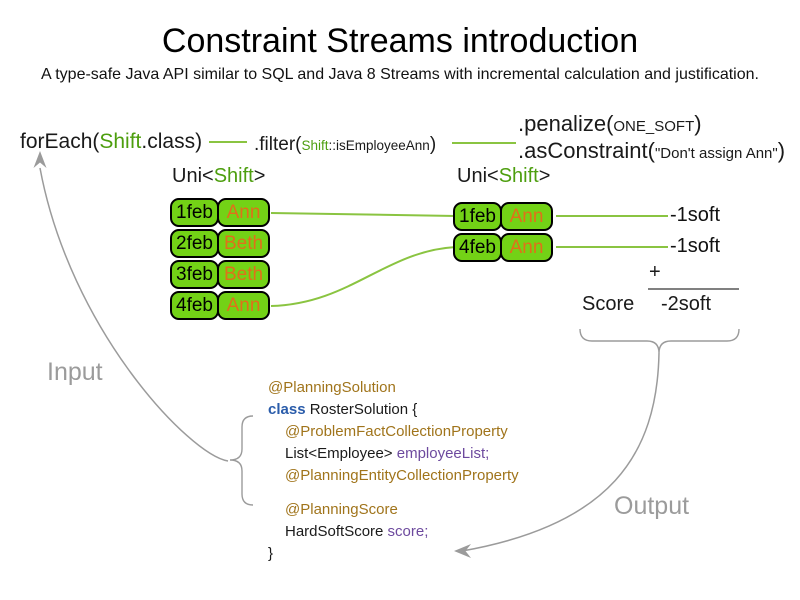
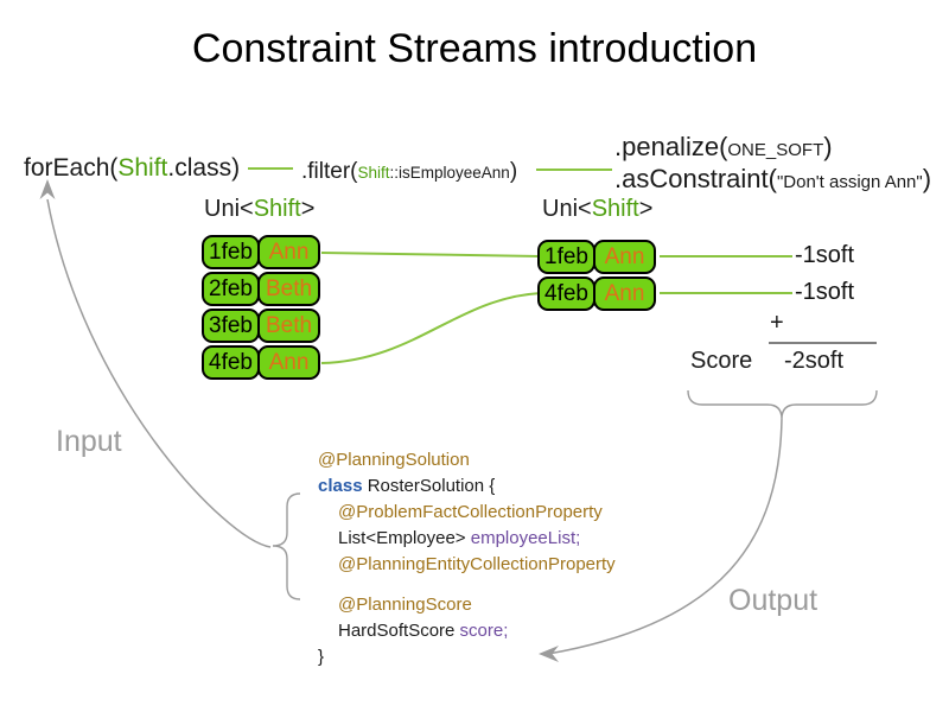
  Constraint Streams introduction
- A type-safe Java API similar to SQL and Java 8 Streams with incremental calculation and justification.
  forEach(Shift.class)
  .filter(Shift::isEmployeeAnn)
  .penalize(ONE_SOFT)
  .asConstraint("Don't assign Ann")
  Uni<Shift>
  Uni<Shift>
  1feb
  Ann
  2feb
  Beth
  3feb
  Beth
  4feb
  Ann
  1feb
  Ann
  4feb
  Ann
  -1soft
  -1soft
  +
  Score
  -2soft
  Input
  Output
  @PlanningSolution
  class RosterSolution {
  @ProblemFactCollectionProperty
  List<Employee> employeeList;
  @PlanningEntityCollectionProperty
  @PlanningScore
  HardSoftScore score;
  }
